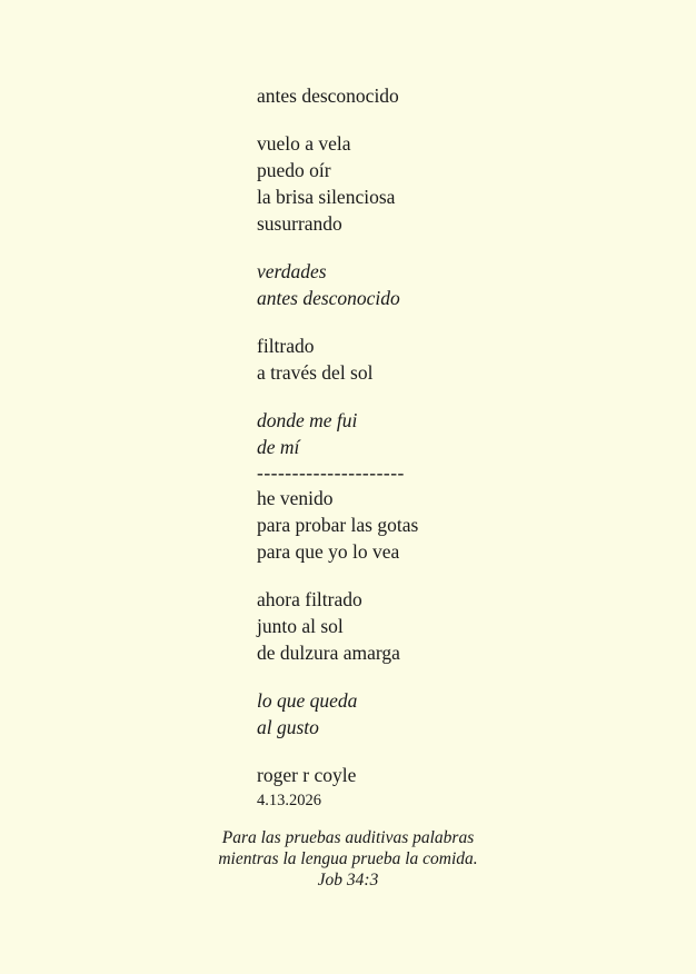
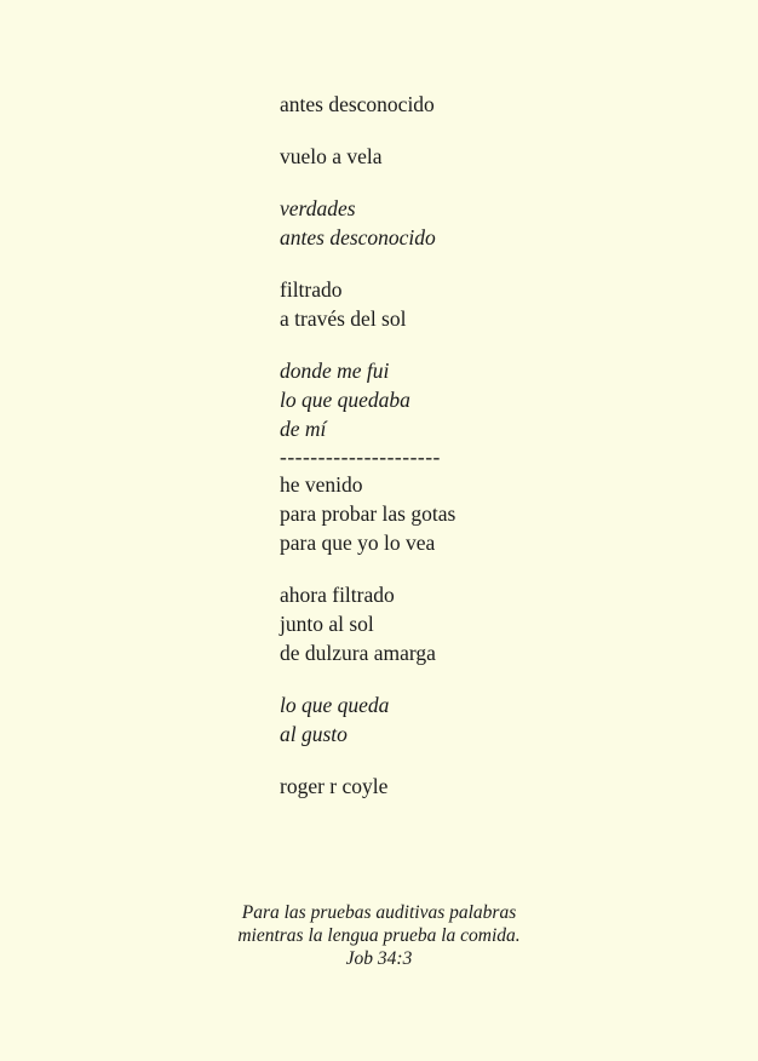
  antes desconocido
  vuelo a vela
- puedo oír
- la brisa silenciosa
- susurrando
  verdades
  antes desconocido
  filtrado
  a través del sol
  donde me fui
+ lo que quedaba
  de mí
  ---------------------
  he venido
  para probar las gotas
  para que yo lo vea
  ahora filtrado
  junto al sol
  de dulzura amarga
  lo que queda
  al gusto
  roger r coyle
- 4.13.2026
  Para las pruebas auditivas palabras
  mientras la lengua prueba la comida.
  Job 34:3
